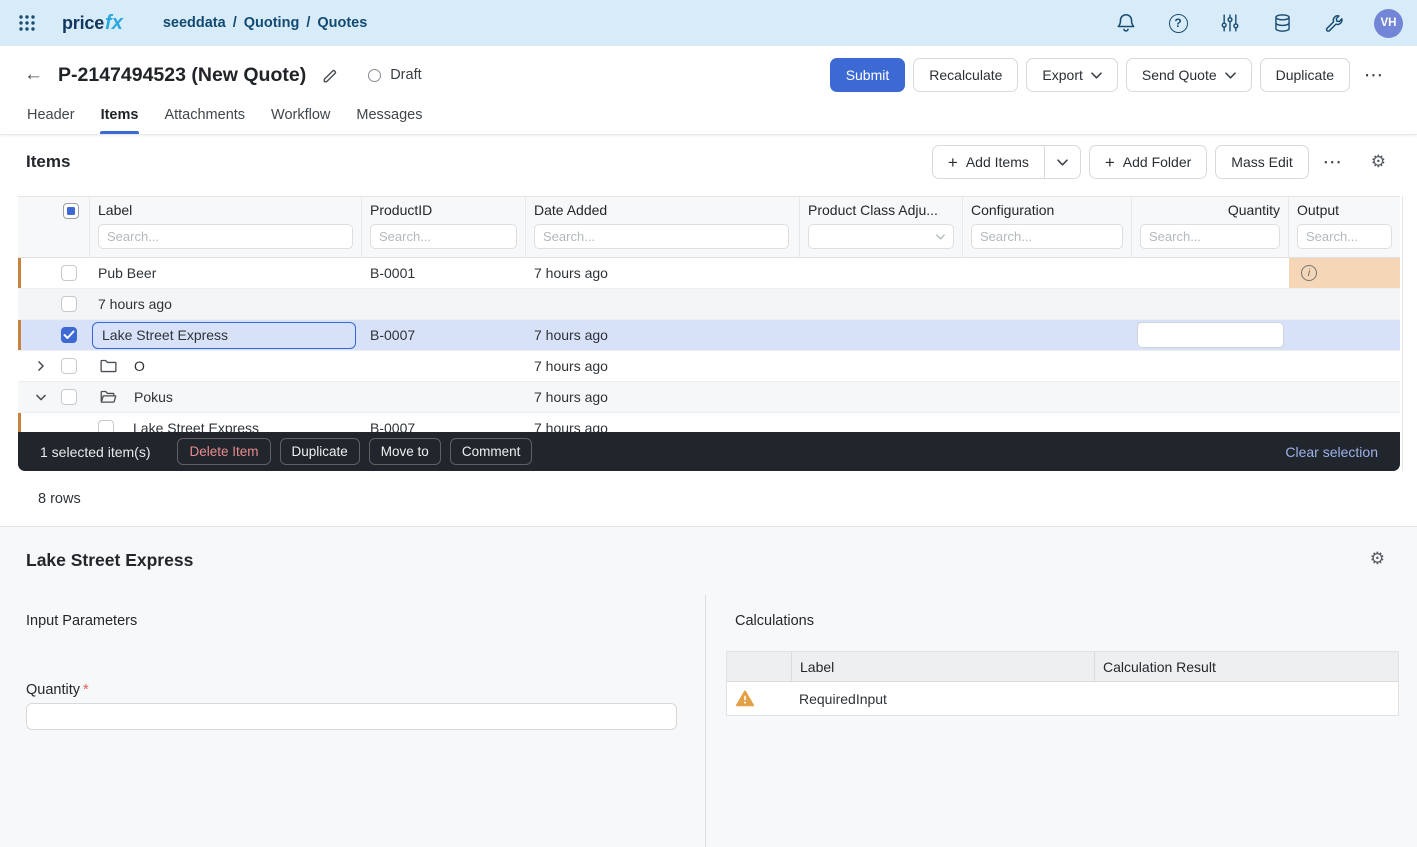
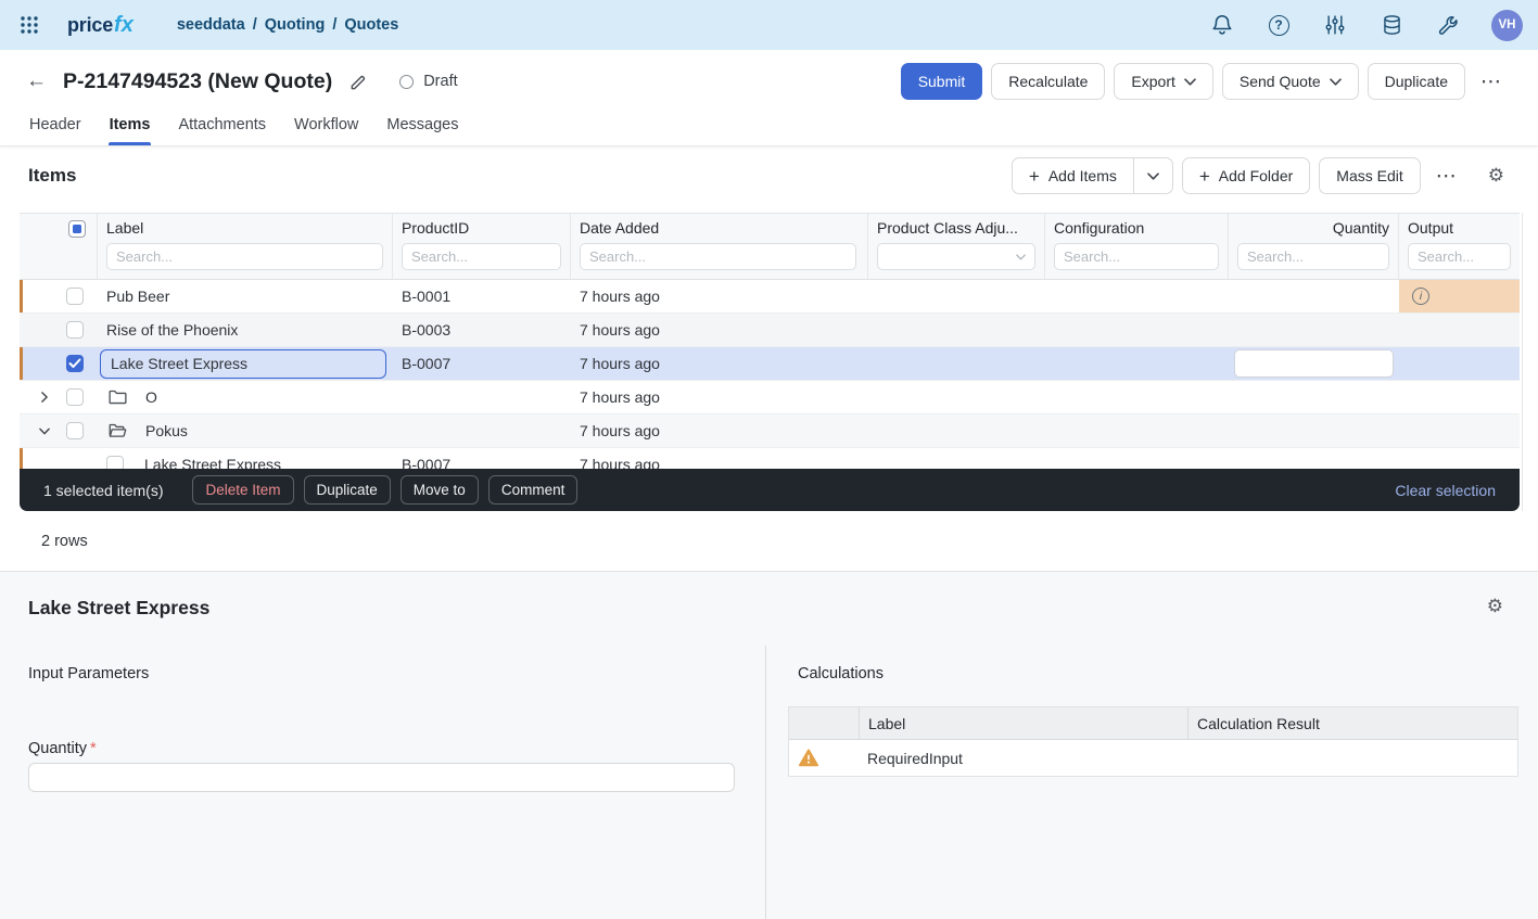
  price
  fx
  seeddata
  /
  Quoting
  /
  Quotes
  ?
  VH
  ←
  P-2147494523 (New Quote)
  Draft
  Submit
  Recalculate
  Export
  Send Quote
  Duplicate
  ⋯
  Header
  Items
  Attachments
  Workflow
  Messages
  Items
  +
  Add Items
  +
  Add Folder
  Mass Edit
  ⋯
  ⚙
  Label
  Search...
  ProductID
  Search...
  Date Added
  Search...
  Product Class Adju...
  Configuration
  Search...
  Quantity
  Search...
  Output
  Search...
  Pub Beer
  B-0001
  7 hours ago
  i
+ Rise of the Phoenix
+ B-0003
  7 hours ago
  Lake Street Express
  B-0007
  7 hours ago
  O
  7 hours ago
  Pokus
  7 hours ago
  Lake Street Express
  B-0007
  7 hours ago
  1 selected item(s)
  Delete Item
  Duplicate
  Move to
  Comment
  Clear selection
- 8 rows
+ 2 rows
  Lake Street Express
  ⚙
  Input Parameters
  Quantity *
  Calculations
  Label
  Calculation Result
  RequiredInput
